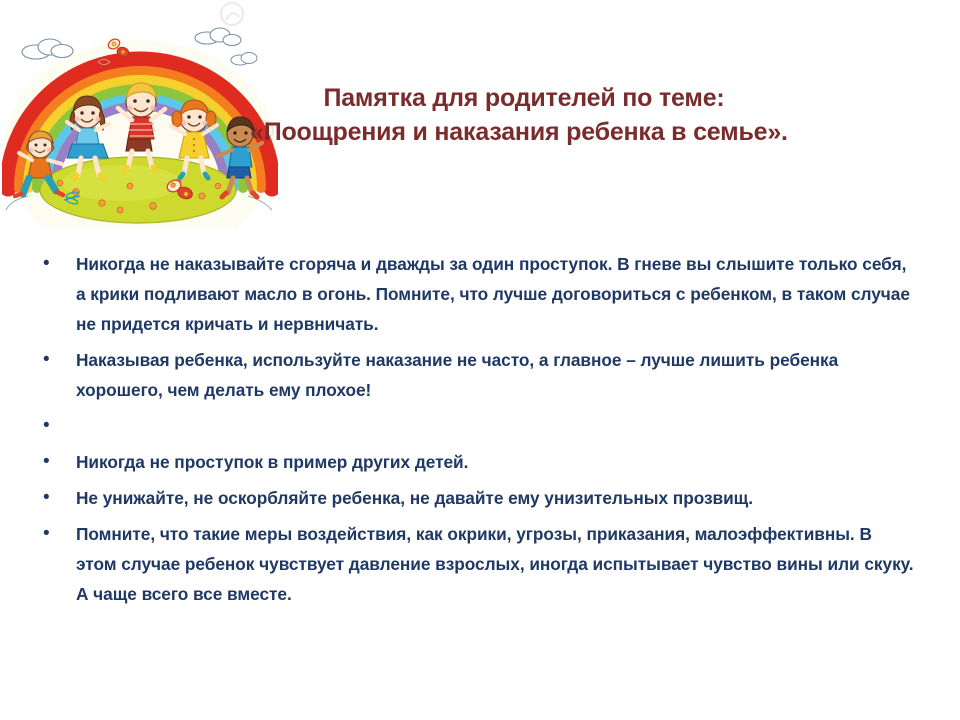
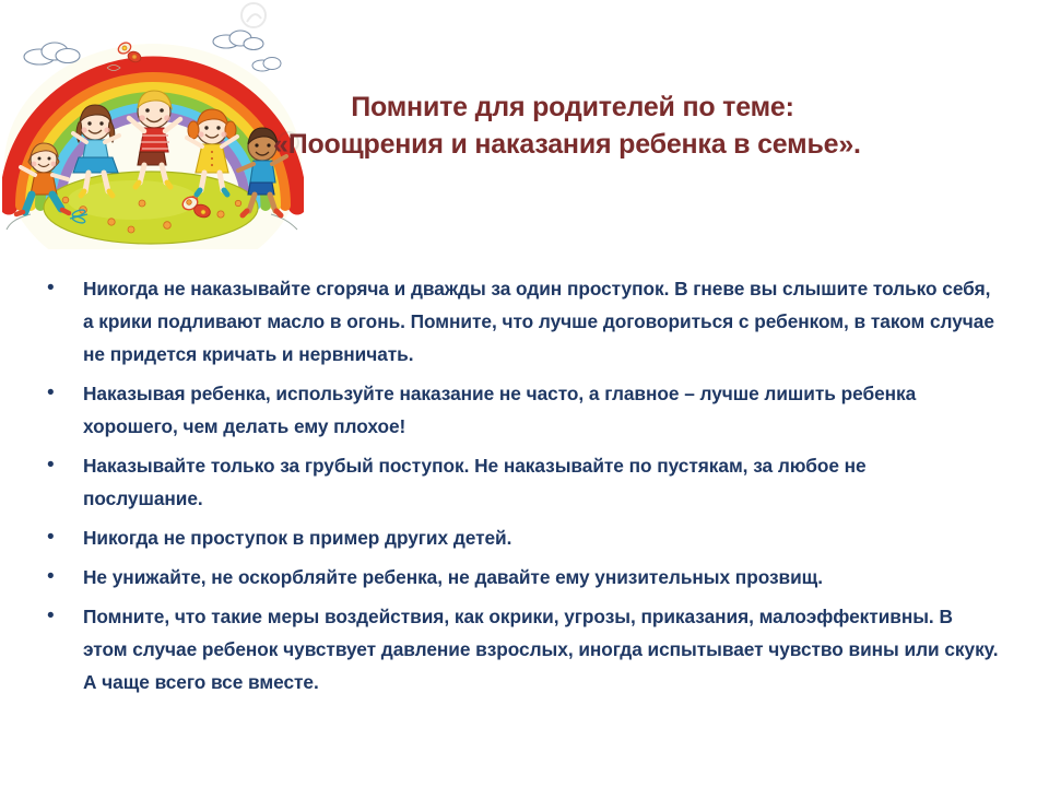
- Памятка для родителей по теме:
+ Помните для родителей по теме:
  «Поощрения и наказания ребенка в семье».
  •
  Никогда не наказывайте сгоряча и дважды за один проступок. В гневе вы слышите только себя, а крики подливают масло в огонь. Помните, что лучше договориться с ребенком, в таком случае не придется кричать и нервничать.
  •
  Наказывая ребенка, используйте наказание не часто, а главное – лучше лишить ребенка хорошего, чем делать ему плохое!
  •
+ Наказывайте только за грубый поступок. Не наказывайте по пустякам, за любое не послушание.
  •
  Никогда не проступок в пример других детей.
  •
  Не унижайте, не оскорбляйте ребенка, не давайте ему унизительных прозвищ.
  •
  Помните, что такие меры воздействия, как окрики, угрозы, приказания, малоэффективны. В этом случае ребенок чувствует давление взрослых, иногда испытывает чувство вины или скуку. А чаще всего все вместе.
